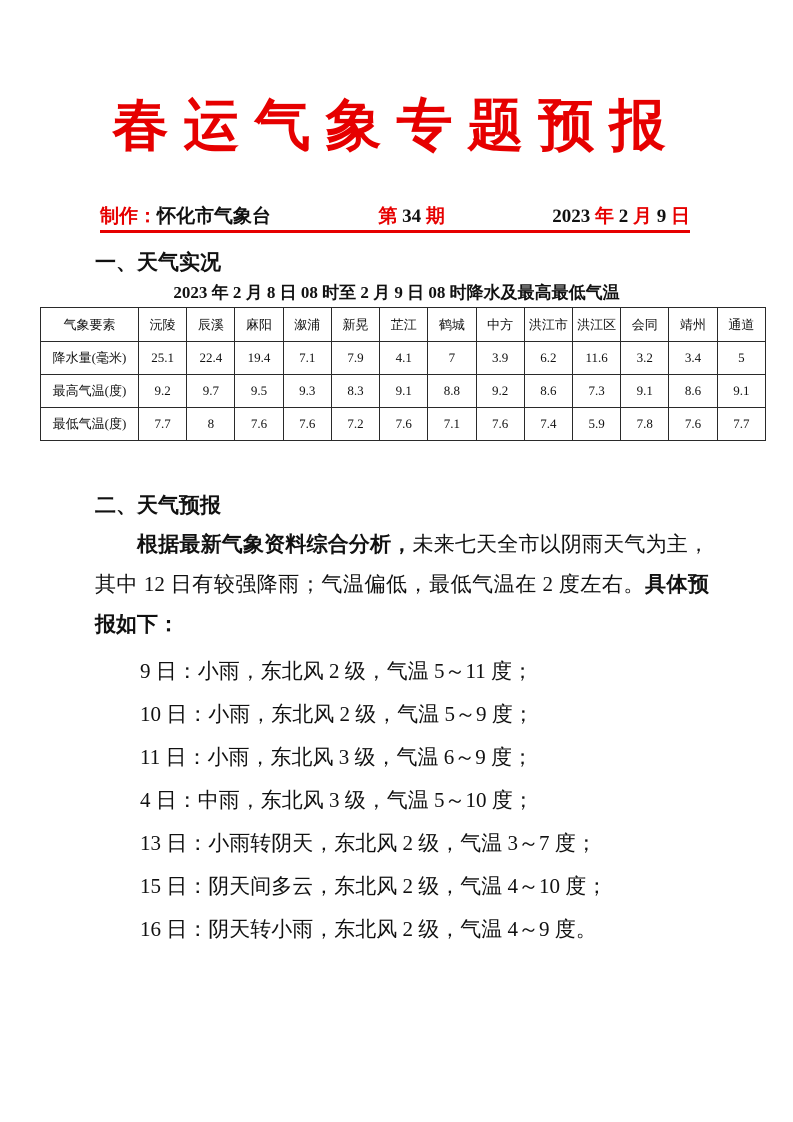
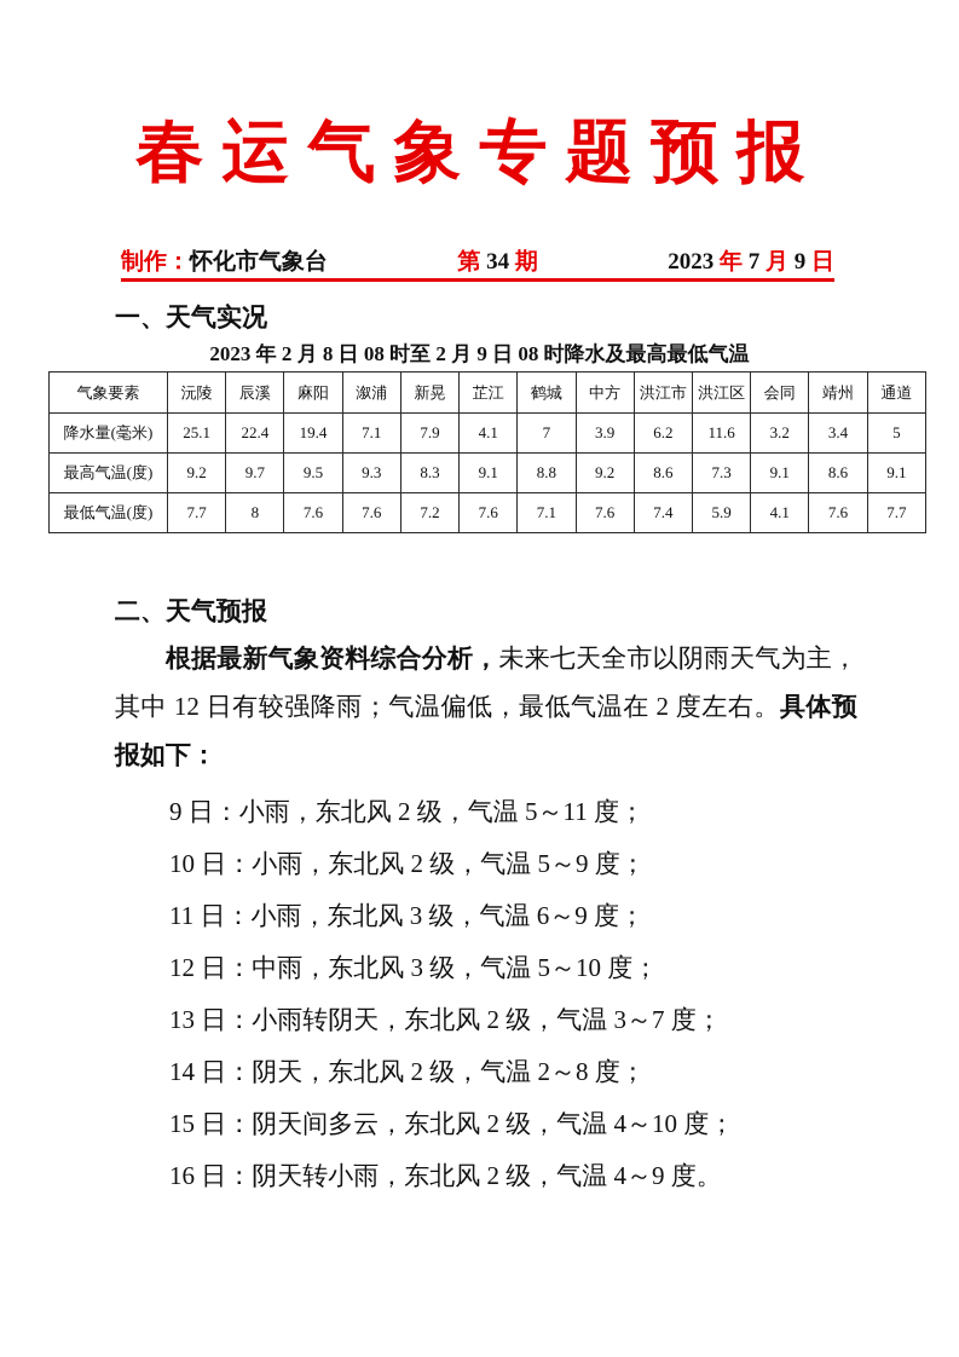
  春运气象专题预报
  制作：怀化市气象台
  第 34 期
- 2023 年 2 月 9 日
+ 2023 年 7 月 9 日
  一、天气实况
  2023 年 2 月 8 日 08 时至 2 月 9 日 08 时降水及最高最低气温
  气象要素	沅陵	辰溪	麻阳	溆浦	新晃	芷江	鹤城	中方	洪江市	洪江区	会同	靖州	通道
  降水量(毫米)	25.1	22.4	19.4	7.1	7.9	4.1	7	3.9	6.2	11.6	3.2	3.4	5
  最高气温(度)	9.2	9.7	9.5	9.3	8.3	9.1	8.8	9.2	8.6	7.3	9.1	8.6	9.1
- 最低气温(度)	7.7	8	7.6	7.6	7.2	7.6	7.1	7.6	7.4	5.9	7.8	7.6	7.7
+ 最低气温(度)	7.7	8	7.6	7.6	7.2	7.6	7.1	7.6	7.4	5.9	4.1	7.6	7.7
  二、天气预报
  根据最新气象资料综合分析，未来七天全市以阴雨天气为主，其中 12 日有较强降雨；气温偏低，最低气温在 2 度左右。具体预报如下：
  9 日：小雨，东北风 2 级，气温 5～11 度；
  10 日：小雨，东北风 2 级，气温 5～9 度；
  11 日：小雨，东北风 3 级，气温 6～9 度；
- 4 日：中雨，东北风 3 级，气温 5～10 度；
+ 12 日：中雨，东北风 3 级，气温 5～10 度；
  13 日：小雨转阴天，东北风 2 级，气温 3～7 度；
+ 14 日：阴天，东北风 2 级，气温 2～8 度；
  15 日：阴天间多云，东北风 2 级，气温 4～10 度；
  16 日：阴天转小雨，东北风 2 级，气温 4～9 度。
